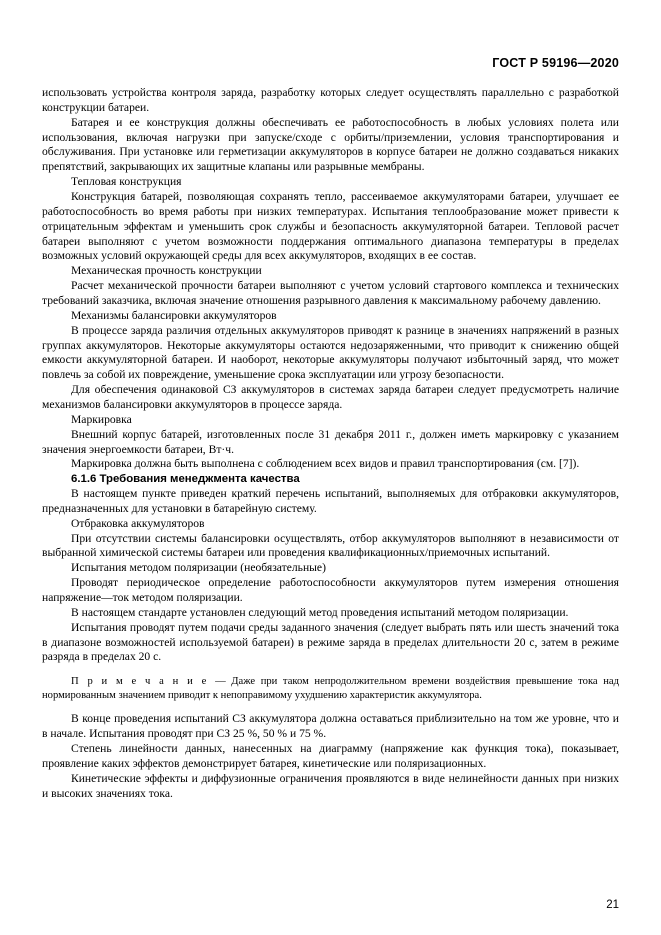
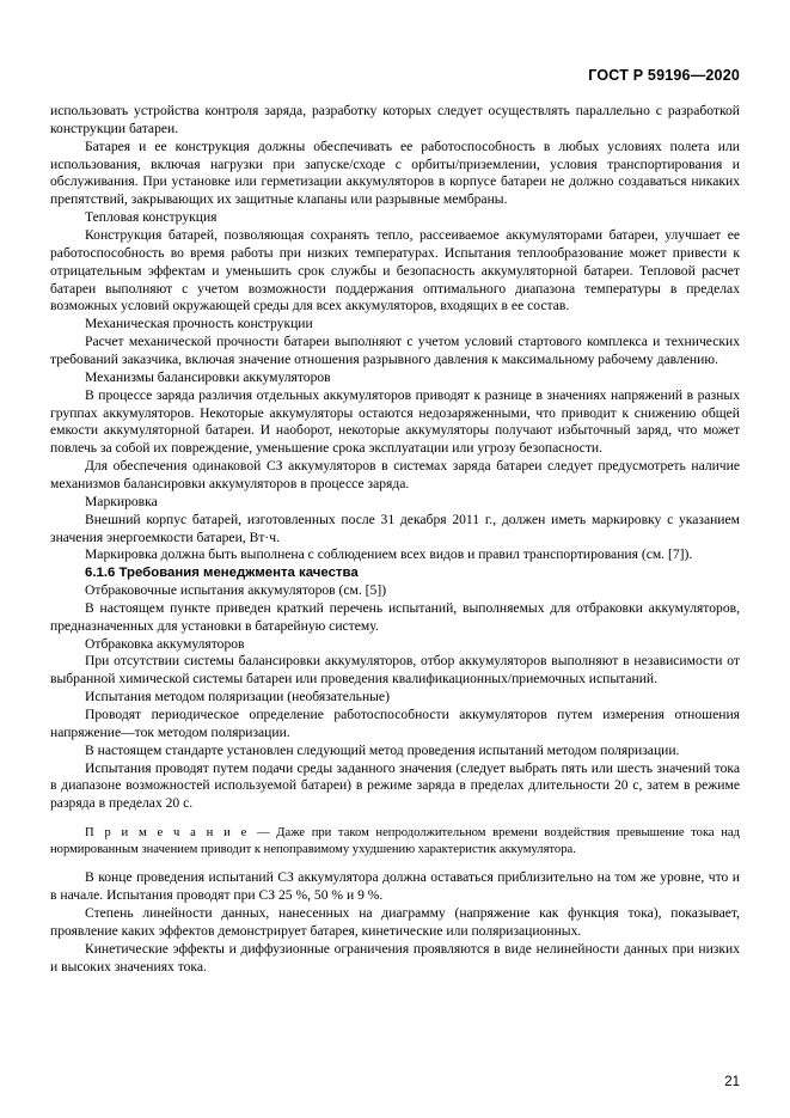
  ГОСТ Р 59196—2020
  использовать устройства контроля заряда, разработку которых следует осуществлять параллельно с разработкой конструкции батареи.
  Батарея и ее конструкция должны обеспечивать ее работоспособность в любых условиях полета или использования, включая нагрузки при запуске/сходе с орбиты/приземлении, условия транспортирования и обслуживания. При установке или герметизации аккумуляторов в корпусе батареи не должно создаваться никаких препятствий, закрывающих их защитные клапаны или разрывные мембраны.
  Тепловая конструкция
  Конструкция батарей, позволяющая сохранять тепло, рассеиваемое аккумуляторами батареи, улучшает ее работоспособность во время работы при низких температурах. Испытания теплообразование может привести к отрицательным эффектам и уменьшить срок службы и безопасность аккумуляторной батареи. Тепловой расчет батареи выполняют с учетом возможности поддержания оптимального диапазона температуры в пределах возможных условий окружающей среды для всех аккумуляторов, входящих в ее состав.
  Механическая прочность конструкции
  Расчет механической прочности батареи выполняют с учетом условий стартового комплекса и технических требований заказчика, включая значение отношения разрывного давления к максимальному рабочему давлению.
  Механизмы балансировки аккумуляторов
  В процессе заряда различия отдельных аккумуляторов приводят к разнице в значениях напряжений в разных группах аккумуляторов. Некоторые аккумуляторы остаются недозаряженными, что приводит к снижению общей емкости аккумуляторной батареи. И наоборот, некоторые аккумуляторы получают избыточный заряд, что может повлечь за собой их повреждение, уменьшение срока эксплуатации или угрозу безопасности.
  Для обеспечения одинаковой СЗ аккумуляторов в системах заряда батареи следует предусмотреть наличие механизмов балансировки аккумуляторов в процессе заряда.
  Маркировка
  Внешний корпус батарей, изготовленных после 31 декабря 2011 г., должен иметь маркировку с указанием значения энергоемкости батареи, Вт·ч.
  Маркировка должна быть выполнена с соблюдением всех видов и правил транспортирования (см. [7]).
  6.1.6 Требования менеджмента качества
+ Отбраковочные испытания аккумуляторов (см. [5])
  В настоящем пункте приведен краткий перечень испытаний, выполняемых для отбраковки аккумуляторов, предназначенных для установки в батарейную систему.
  Отбраковка аккумуляторов
- При отсутствии системы балансировки осуществлять, отбор аккумуляторов выполняют в независимости от выбранной химической системы батареи или проведения квалификационных/приемочных испытаний.
+ При отсутствии системы балансировки аккумуляторов, отбор аккумуляторов выполняют в независимости от выбранной химической системы батареи или проведения квалификационных/приемочных испытаний.
  Испытания методом поляризации (необязательные)
  Проводят периодическое определение работоспособности аккумуляторов путем измерения отношения напряжение—ток методом поляризации.
  В настоящем стандарте установлен следующий метод проведения испытаний методом поляризации.
  Испытания проводят путем подачи среды заданного значения (следует выбрать пять или шесть значений тока в диапазоне возможностей используемой батареи) в режиме заряда в пределах длительности 20 с, затем в режиме разряда в пределах 20 с.
  П р и м е ч а н и е — Даже при таком непродолжительном времени воздействия превышение тока над нормированным значением приводит к непоправимому ухудшению характеристик аккумулятора.
- В конце проведения испытаний СЗ аккумулятора должна оставаться приблизительно на том же уровне, что и в начале. Испытания проводят при СЗ 25 %, 50 % и 75 %.
+ В конце проведения испытаний СЗ аккумулятора должна оставаться приблизительно на том же уровне, что и в начале. Испытания проводят при СЗ 25 %, 50 % и 9 %.
  Степень линейности данных, нанесенных на диаграмму (напряжение как функция тока), показывает, проявление каких эффектов демонстрирует батарея, кинетические или поляризационных.
  Кинетические эффекты и диффузионные ограничения проявляются в виде нелинейности данных при низких и высоких значениях тока.
  21
